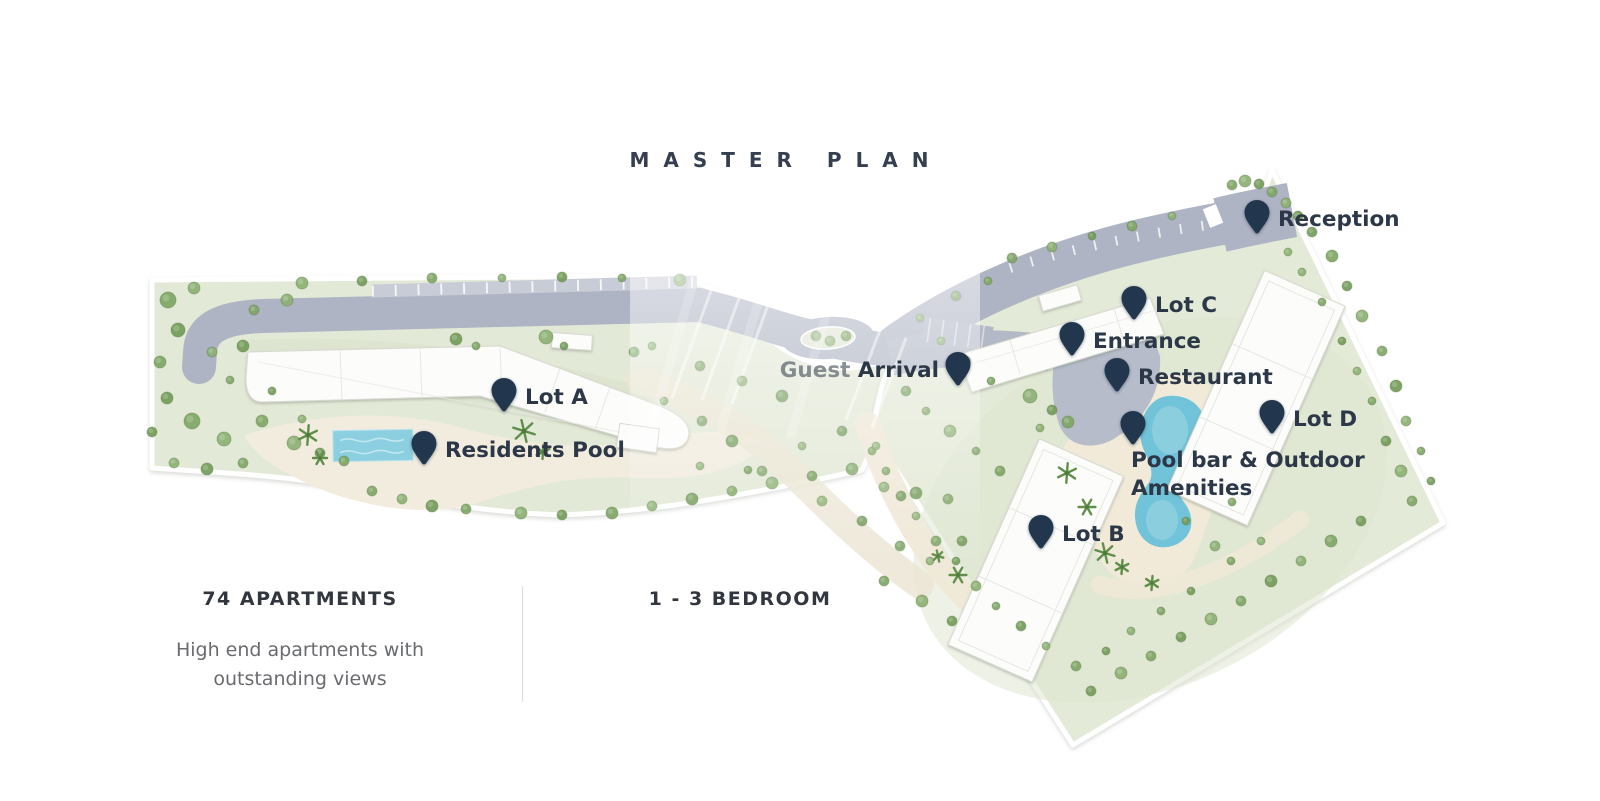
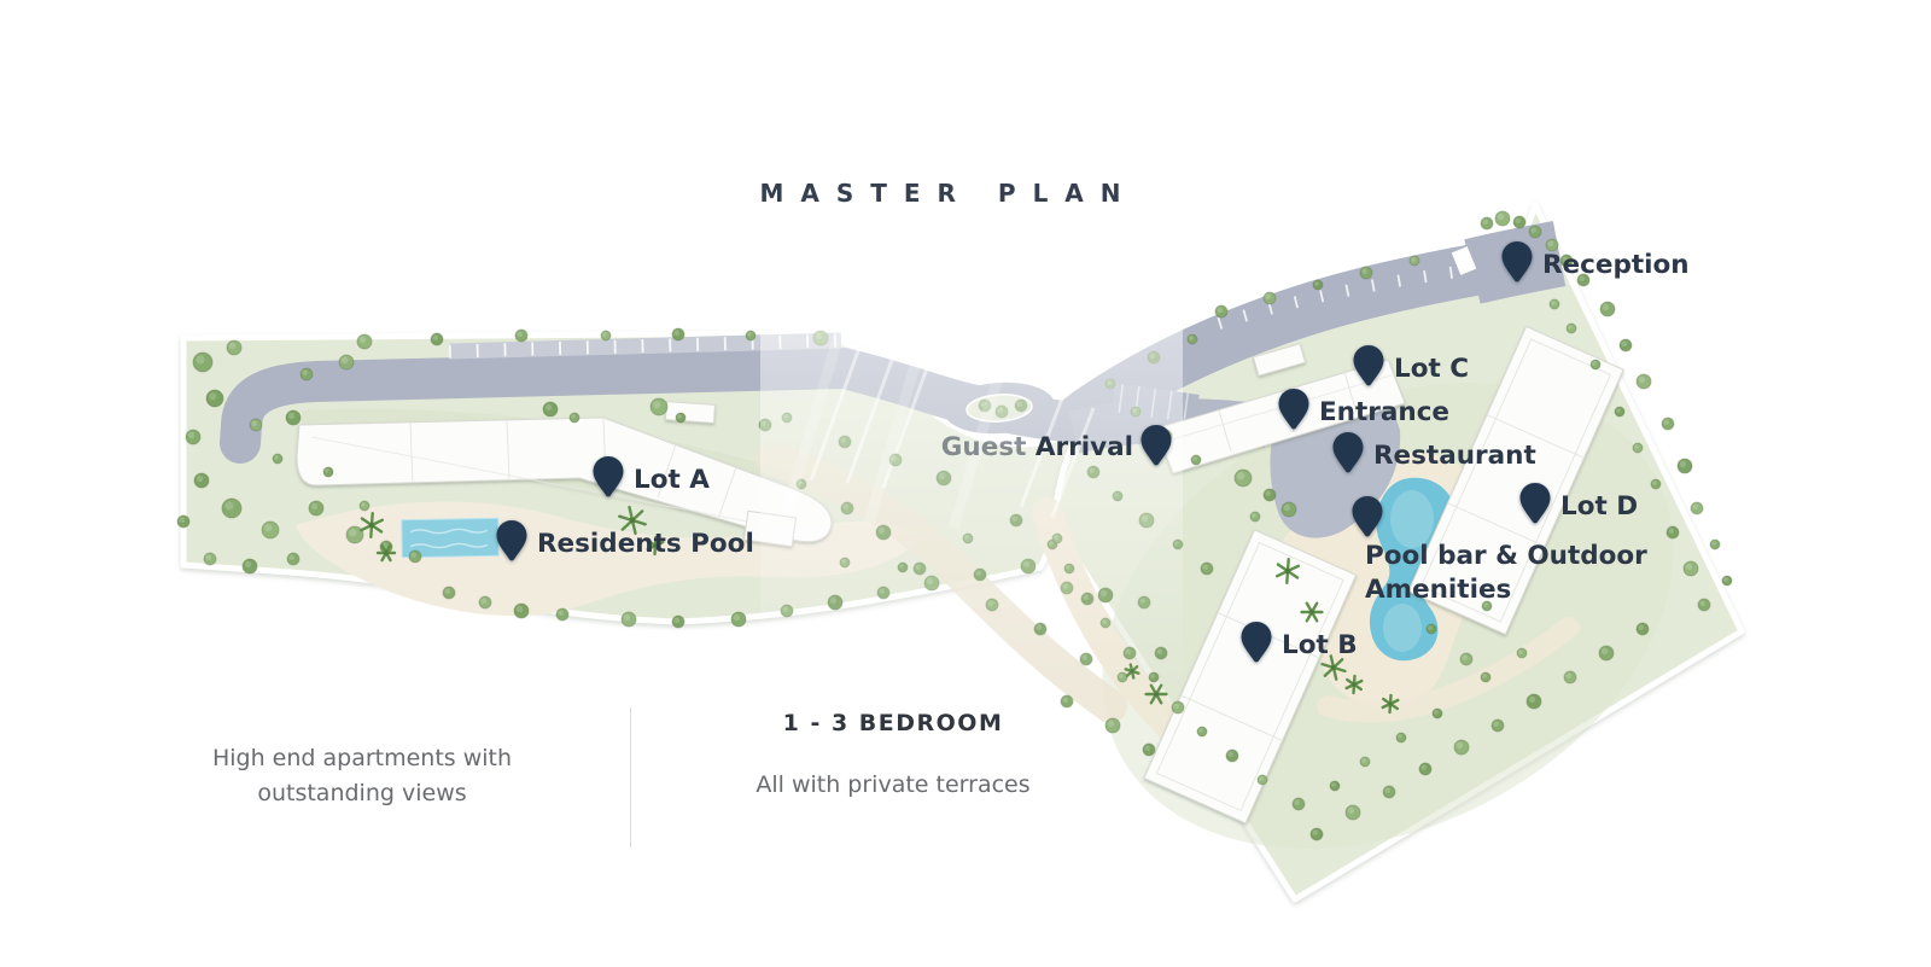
  MASTER PLAN
  Reception
  Lot C
  Entrance
  Restaurant
  Guest Arrival
  Lot A
  Residents Pool
  Lot D
  Pool bar & Outdoor Amenities
  Lot B
- 74 APARTMENTS
  High end apartments with outstanding views
  1 - 3 BEDROOM
+ All with private terraces
